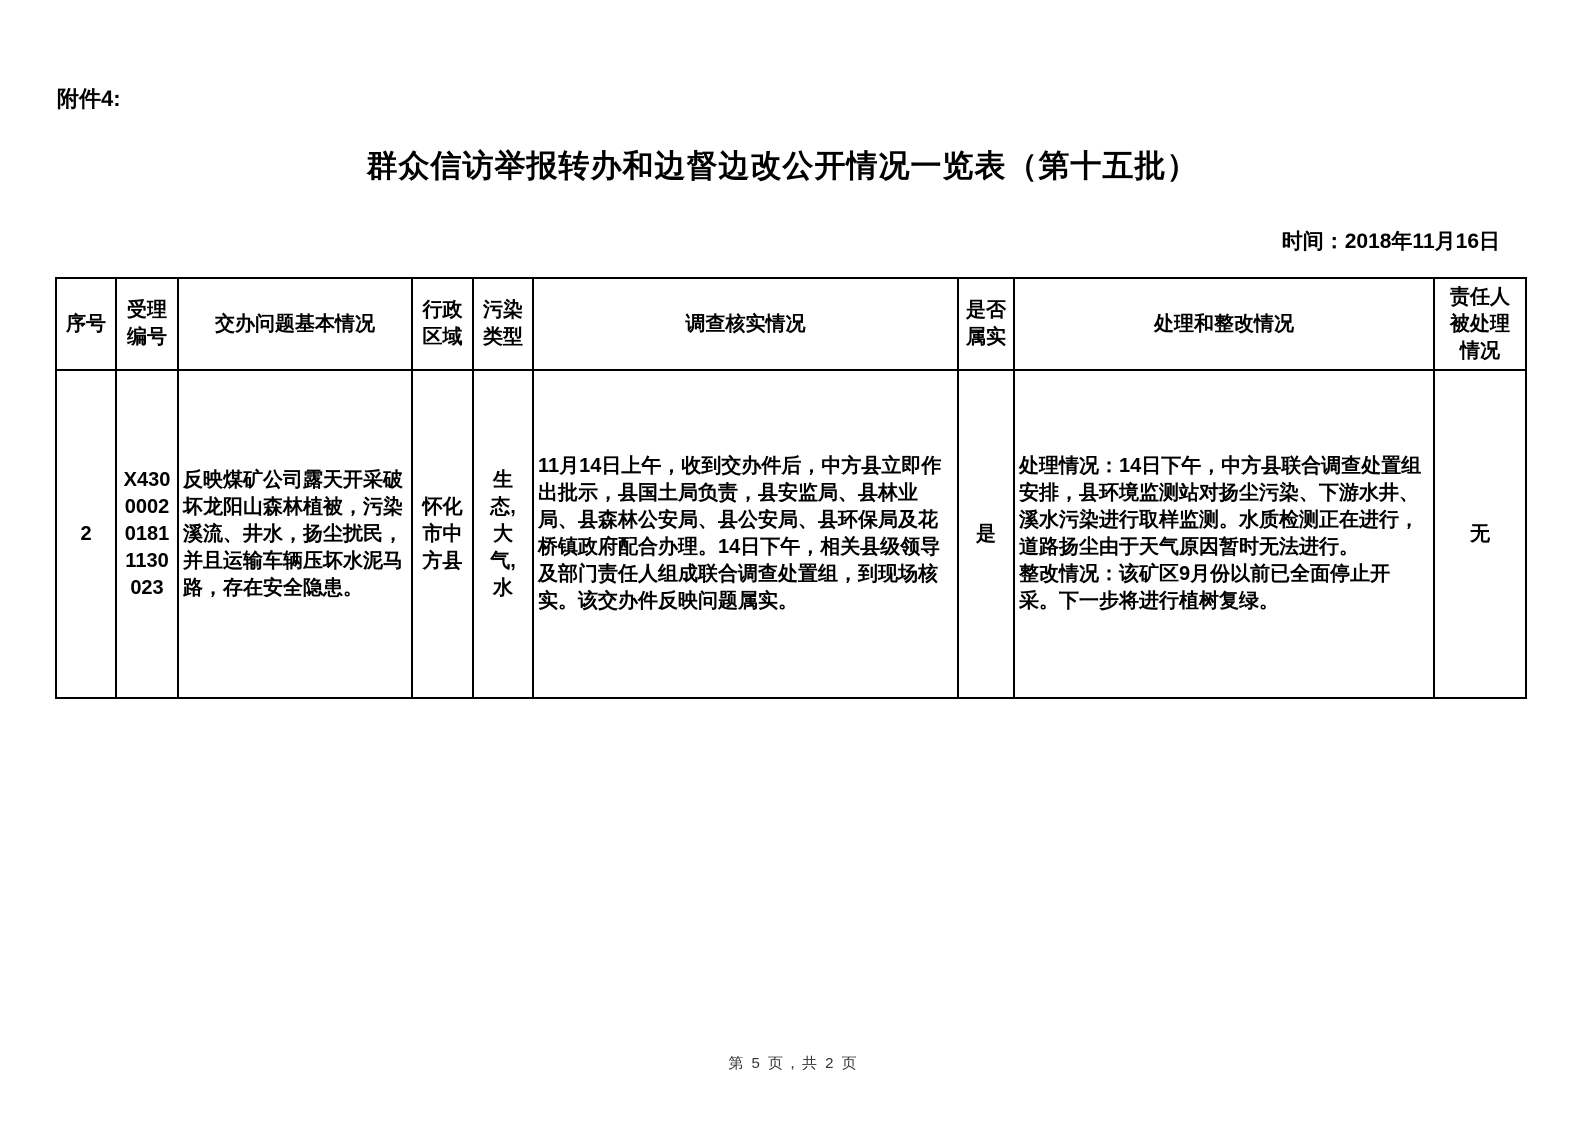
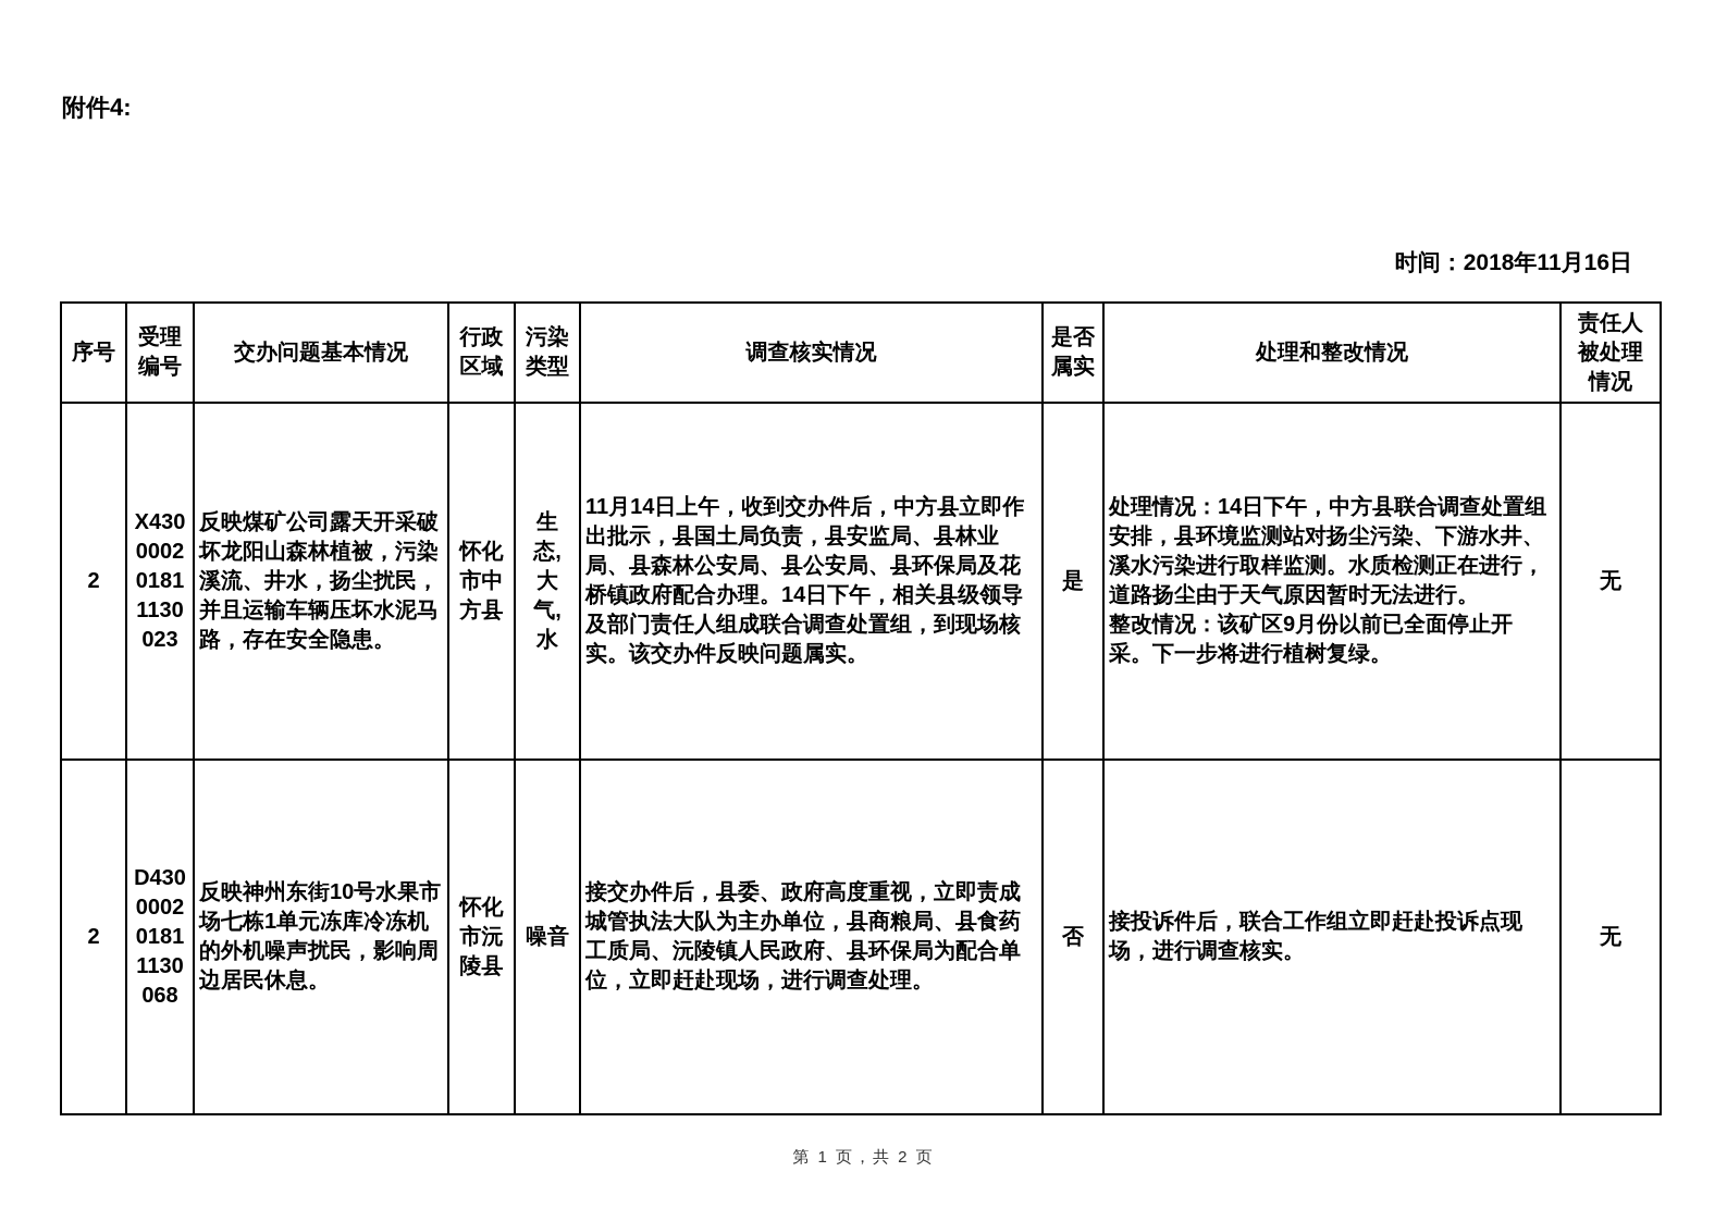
  附件4:
- 群众信访举报转办和边督边改公开情况一览表（第十五批）
  时间：2018年11月16日
  序号	受理 编号	交办问题基本情况	行政 区域	污染 类型	调查核实情况	是否 属实	处理和整改情况	责任人 被处理 情况
  2	X430 0002 0181 1130 023	反映煤矿公司露天开采破坏龙阳山森林植被，污染溪流、井水，扬尘扰民，并且运输车辆压坏水泥马路，存在安全隐患。	怀化 市中 方县	生 态, 大 气, 水	11月14日上午，收到交办件后，中方县立即作出批示，县国土局负责，县安监局、县林业局、县森林公安局、县公安局、县环保局及花桥镇政府配合办理。14日下午，相关县级领导及部门责任人组成联合调查处置组，到现场核实。该交办件反映问题属实。	是	处理情况：14日下午，中方县联合调查处置组安排，县环境监测站对扬尘污染、下游水井、溪水污染进行取样监测。水质检测正在进行，道路扬尘由于天气原因暂时无法进行。 整改情况：该矿区9月份以前已全面停止开采。下一步将进行植树复绿。	无
+ 2	D430 0002 0181 1130 068	反映神州东街10号水果市场七栋1单元冻库冷冻机的外机噪声扰民，影响周边居民休息。	怀化 市沅 陵县	噪音	接交办件后，县委、政府高度重视，立即责成城管执法大队为主办单位，县商粮局、县食药工质局、沅陵镇人民政府、县环保局为配合单位，立即赶赴现场，进行调查处理。	否	接投诉件后，联合工作组立即赶赴投诉点现场，进行调查核实。	无
- 第 5 页，共 2 页
+ 第 1 页，共 2 页
